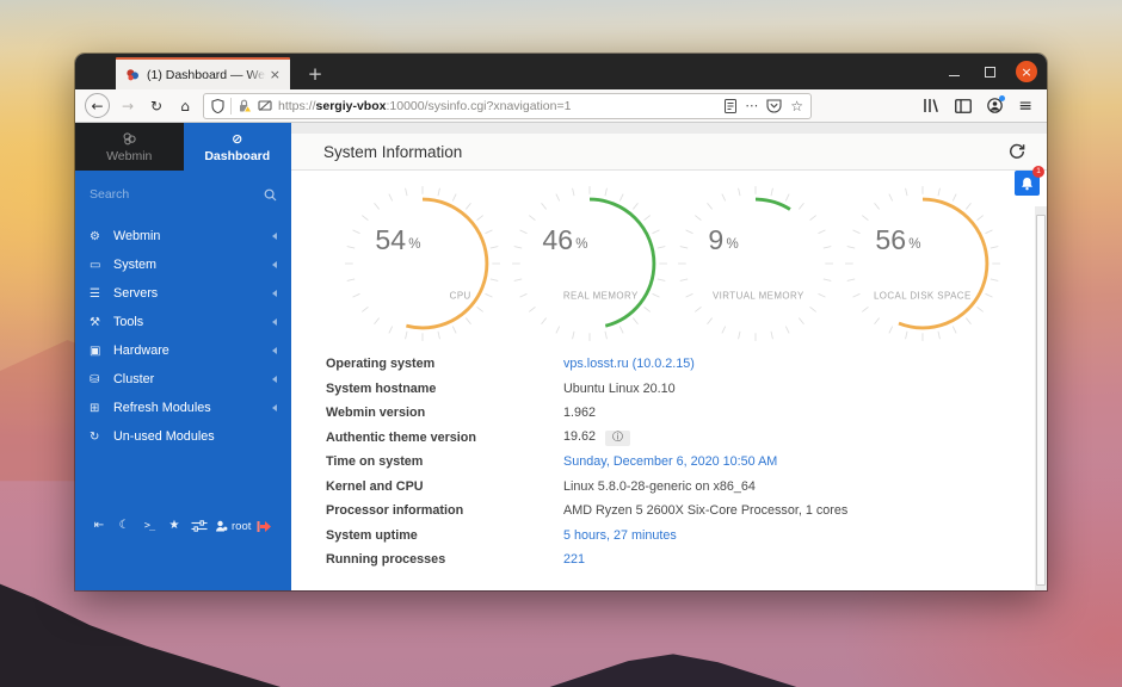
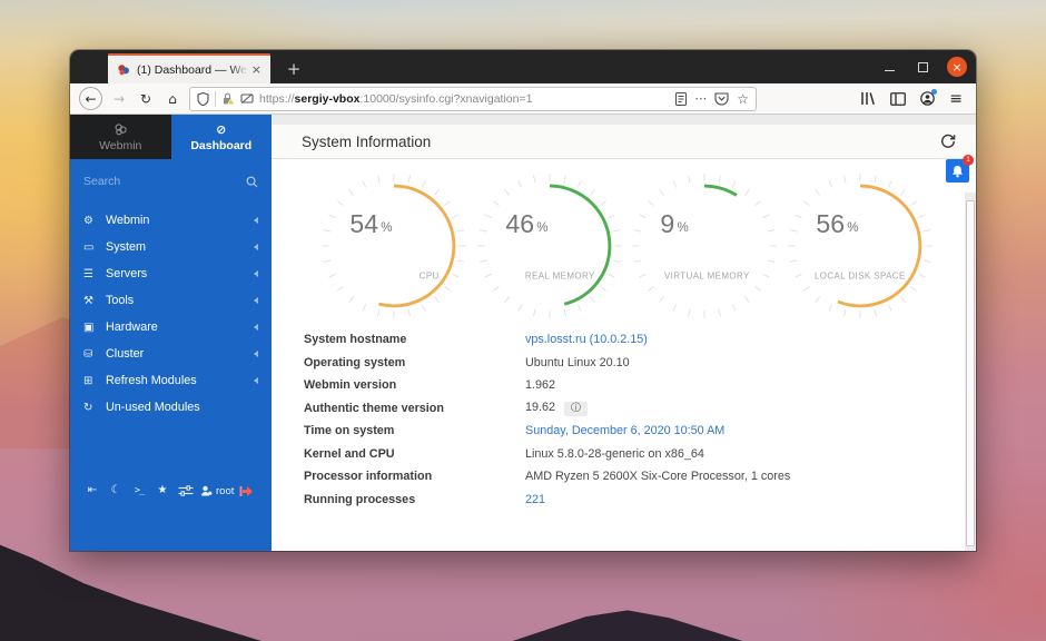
  (1) Dashboard —
  ×
  +
  ×
  ←
  →
  ↻
  ⌂
  https://sergiy-vbox:10000/sysinfo.cgi?xnavigation=1
  ⋯
  ☆
  ≡
  Webmin
  ⊘
  Dashboard
  Search
  ⚙
  Webmin
  ▭
  System
  ☰
  Servers
  ⚒
  Tools
  ▣
  Hardware
  ⛁
  Cluster
  ⊞
  Refresh Modules
  ↻
  Un-used Modules
  ⇤
  ☾
  >_
  ★
  root
  System Information
  54 %
  CPU
  46 %
  REAL MEMORY
  9 %
  VIRTUAL MEMORY
  56 %
  LOCAL DISK SPACE
- Operating system
+ System hostname
  vps.losst.ru (10.0.2.15)
- System hostname
+ Operating system
  Ubuntu Linux 20.10
  Webmin version
  1.962
  Authentic theme version
  19.62 ⓘ
  Time on system
  Sunday, December 6, 2020 10:50 AM
  Kernel and CPU
  Linux 5.8.0-28-generic on x86_64
  Processor information
  AMD Ryzen 5 2600X Six-Core Processor, 1 cores
- System uptime
- 5 hours, 27 minutes
  Running processes
  221
